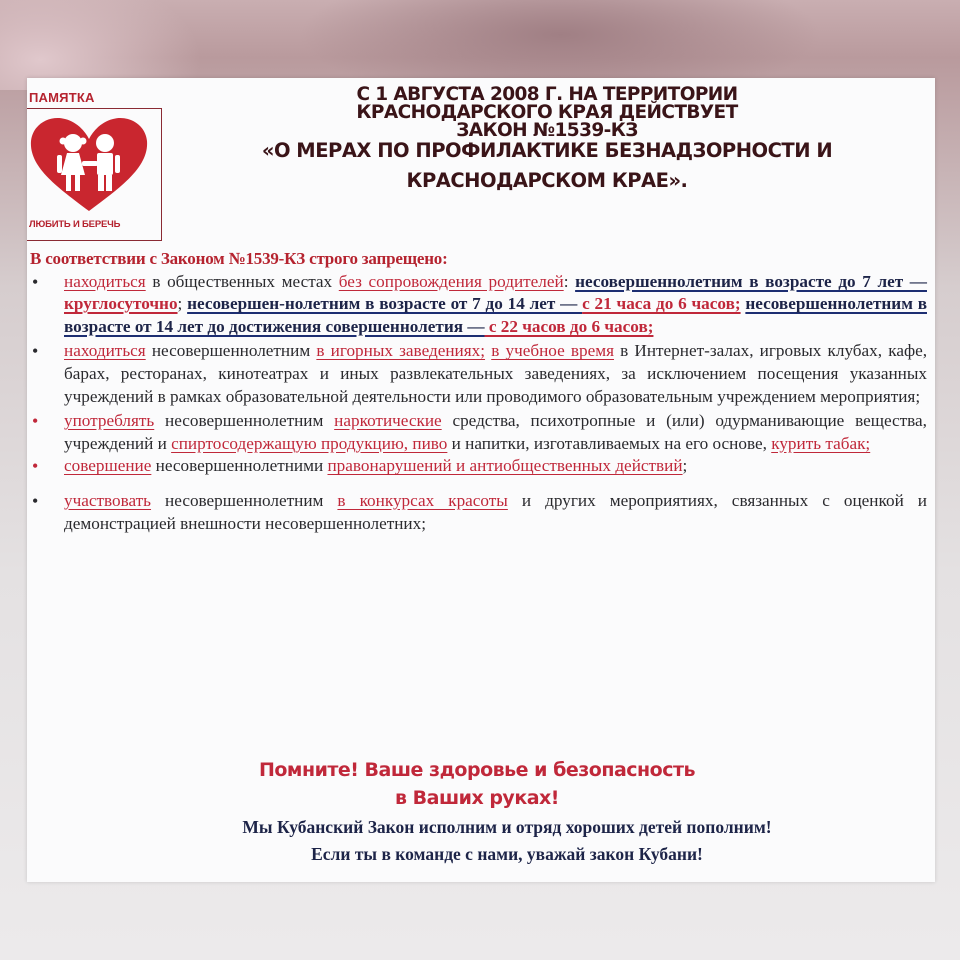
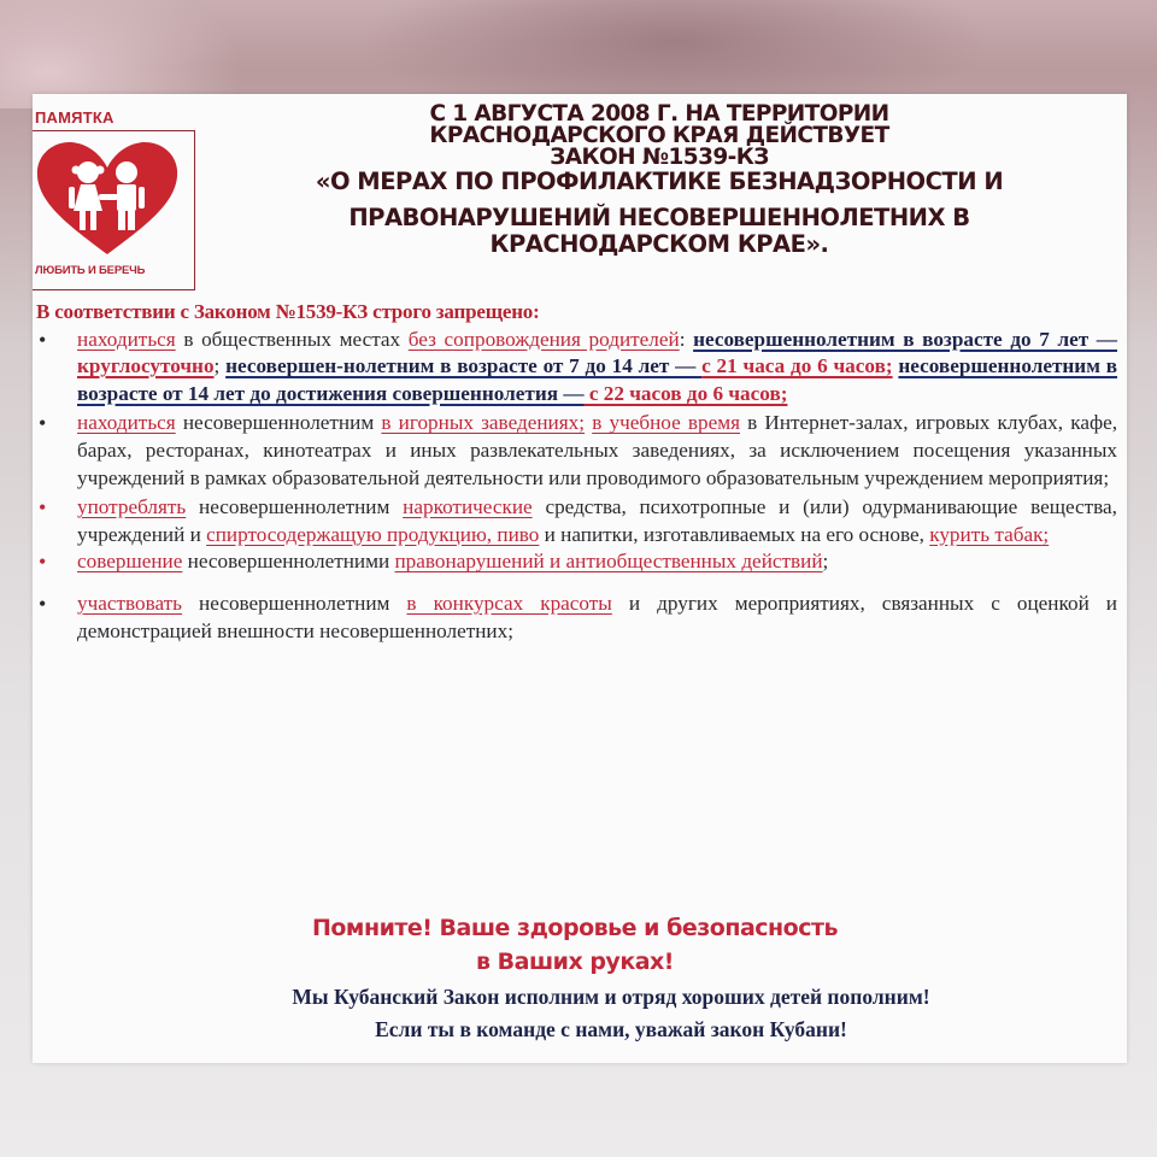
  ПАМЯТКА
  ЛЮБИТЬ И БЕРЕЧЬ
  С 1 АВГУСТА 2008 Г. НА ТЕРРИТОРИИ
  КРАСНОДАРСКОГО КРАЯ ДЕЙСТВУЕТ
  ЗАКОН №1539-КЗ
  «О МЕРАХ ПО ПРОФИЛАКТИКЕ БЕЗНАДЗОРНОСТИ И
+ ПРАВОНАРУШЕНИЙ НЕСОВЕРШЕННОЛЕТНИХ В
  КРАСНОДАРСКОМ КРАЕ».
  В соответствии с Законом №1539-КЗ строго запрещено:
  •
  находиться в общественных местах без сопровождения родителей: несовершеннолетним в возрасте до 7 лет — круглосуточно; несовершен-нолетним в возрасте от 7 до 14 лет — с 21 часа до 6 часов; несовершеннолетним в возрасте от 14 лет до достижения совершеннолетия — с 22 часов до 6 часов;
  •
  находиться несовершеннолетним в игорных заведениях; в учебное время в Интернет-залах, игровых клубах, кафе, барах, ресторанах, кинотеатрах и иных развлекательных заведениях, за исключением посещения указанных учреждений в рамках образовательной деятельности или проводимого образовательным учреждением мероприятия;
  •
  употреблять несовершеннолетним наркотические средства, психотропные и (или) одурманивающие вещества, учреждений и спиртосодержащую продукцию, пиво и напитки, изготавливаемых на его основе, курить табак;
  •
  совершение несовершеннолетними правонарушений и антиобщественных действий;
  •
  участвовать несовершеннолетним в конкурсах красоты и других мероприятиях, связанных с оценкой и демонстрацией внешности несовершеннолетних;
  Помните! Ваше здоровье и безопасность
  в Ваших руках!
  Мы Кубанский Закон исполним и отряд хороших детей пополним!
  Если ты в команде с нами, уважай закон Кубани!
